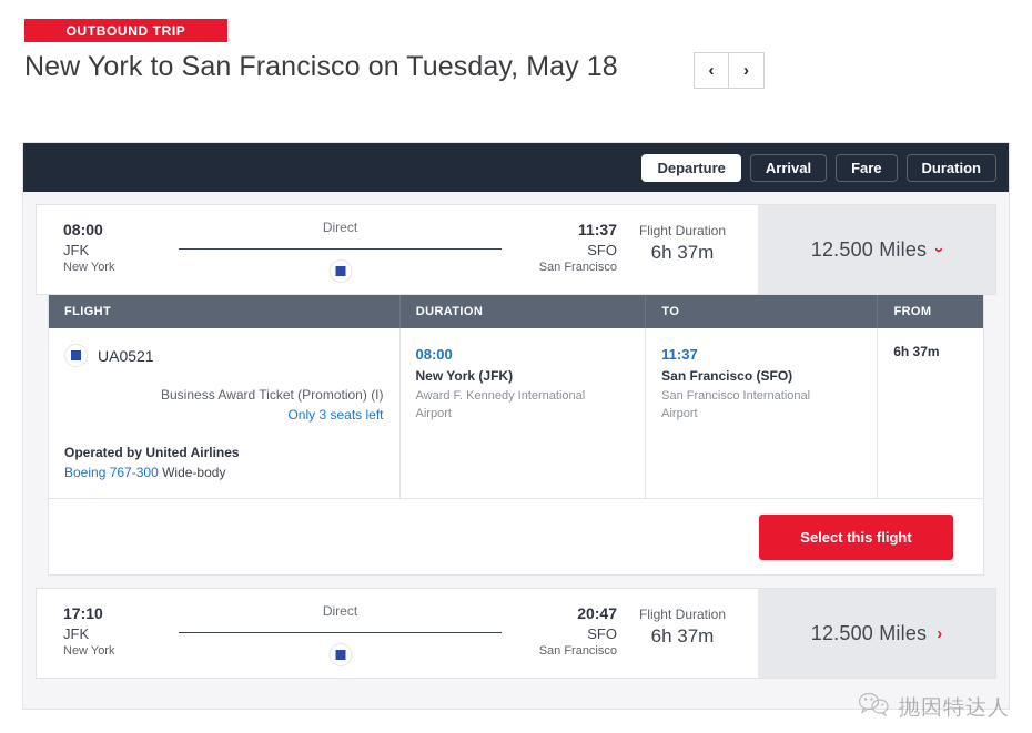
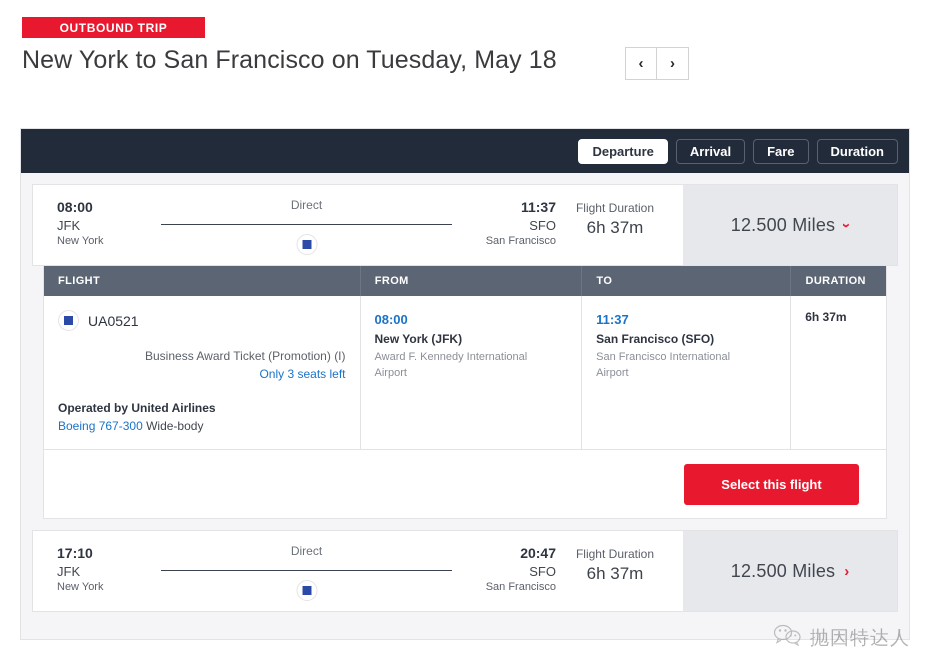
  OUTBOUND TRIP
  New York to San Francisco on Tuesday, May 18
  ‹
  ›
  Departure
  Arrival
  Fare
  Duration
  08:00
  JFK
  New York
  Direct
  11:37
  SFO
  San Francisco
  Flight Duration
  6h 37m
  12.500 Miles
  FLIGHT
- DURATION
+ FROM
  TO
- FROM
+ DURATION
  UA0521
  Business Award Ticket (Promotion) (I)
  Only 3 seats left
  Operated by United Airlines
  Boeing 767-300 Wide-body
  08:00
  New York (JFK)
  Award F. Kennedy International Airport
  11:37
  San Francisco (SFO)
  San Francisco International Airport
  6h 37m
  Select this flight
  17:10
  JFK
  New York
  Direct
  20:47
  SFO
  San Francisco
  Flight Duration
  6h 37m
  12.500 Miles
  ›
  抛因特达人
